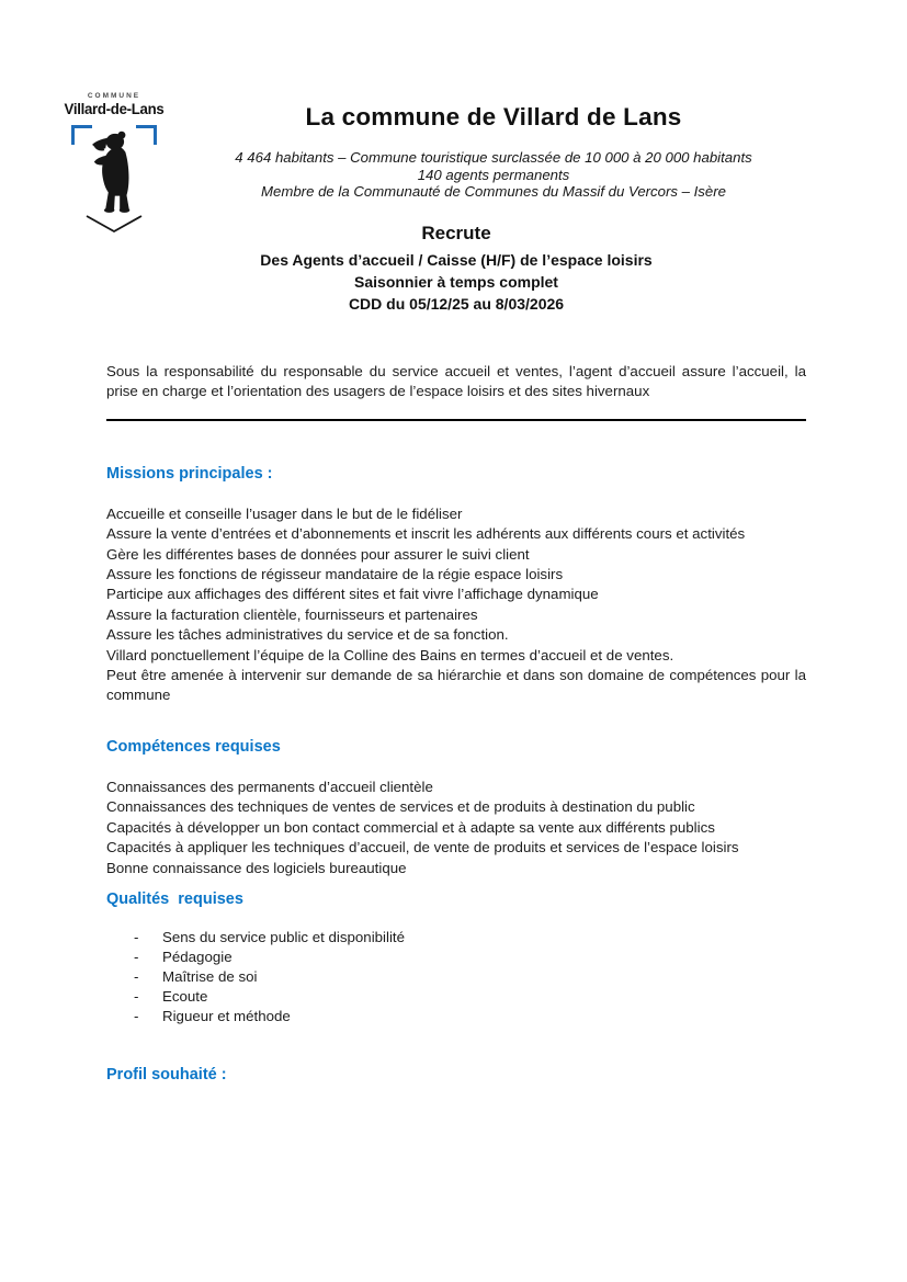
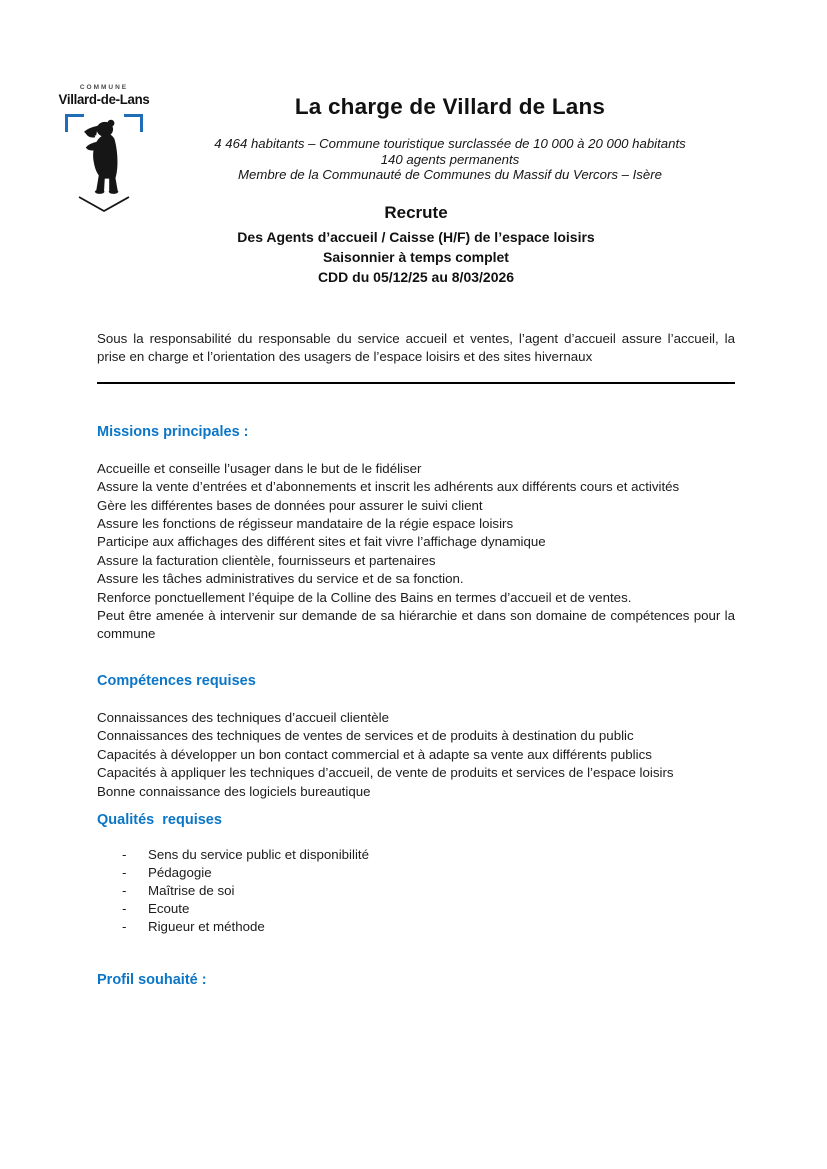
  Villard-de-Lans
- La commune de Villard de Lans
+ La charge de Villard de Lans
  4 464 habitants – Commune touristique surclassée de 10 000 à 20 000 habitants
  140 agents permanents
  Membre de la Communauté de Communes du Massif du Vercors – Isère
  Recrute
  Des Agents d’accueil / Caisse (H/F) de l’espace loisirs
  Saisonnier à temps complet
  CDD du 05/12/25 au 8/03/2026
  Sous la responsabilité du responsable du service accueil et ventes, l’agent d’accueil assure l’accueil, la prise en charge et l’orientation des usagers de l’espace loisirs et des sites hivernaux
  Missions principales :
  Accueille et conseille l’usager dans le but de le fidéliser
  Assure la vente d’entrées et d’abonnements et inscrit les adhérents aux différents cours et activités
  Gère les différentes bases de données pour assurer le suivi client
  Assure les fonctions de régisseur mandataire de la régie espace loisirs
  Participe aux affichages des différent sites et fait vivre l’affichage dynamique
  Assure la facturation clientèle, fournisseurs et partenaires
  Assure les tâches administratives du service et de sa fonction.
- Villard ponctuellement l’équipe de la Colline des Bains en termes d’accueil et de ventes.
+ Renforce ponctuellement l’équipe de la Colline des Bains en termes d’accueil et de ventes.
  Peut être amenée à intervenir sur demande de sa hiérarchie et dans son domaine de compétences pour la commune
  Compétences requises
- Connaissances des permanents d’accueil clientèle
+ Connaissances des techniques d’accueil clientèle
  Connaissances des techniques de ventes de services et de produits à destination du public
  Capacités à développer un bon contact commercial et à adapte sa vente aux différents publics
  Capacités à appliquer les techniques d’accueil, de vente de produits et services de l’espace loisirs
  Bonne connaissance des logiciels bureautique
  Qualités requises
  -
  Sens du service public et disponibilité
  -
  Pédagogie
  -
  Maîtrise de soi
  -
  Ecoute
  -
  Rigueur et méthode
  Profil souhaité :
